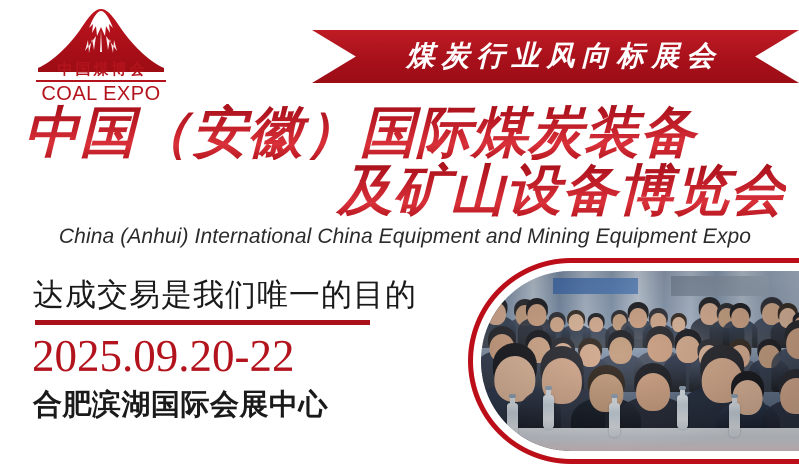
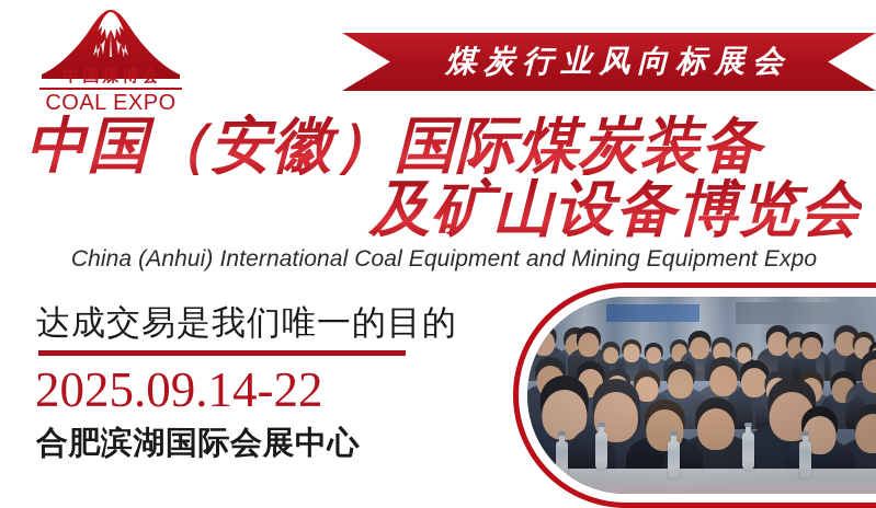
  中国煤博会
  COAL EXPO
  煤炭行业风向标展会
  中国（安徽）国际煤炭装备
  及矿山设备博览会
- China (Anhui) International China Equipment and Mining Equipment Expo
+ China (Anhui) International Coal Equipment and Mining Equipment Expo
  达成交易是我们唯一的目的
- 2025.09.20-22
+ 2025.09.14-22
  合肥滨湖国际会展中心
